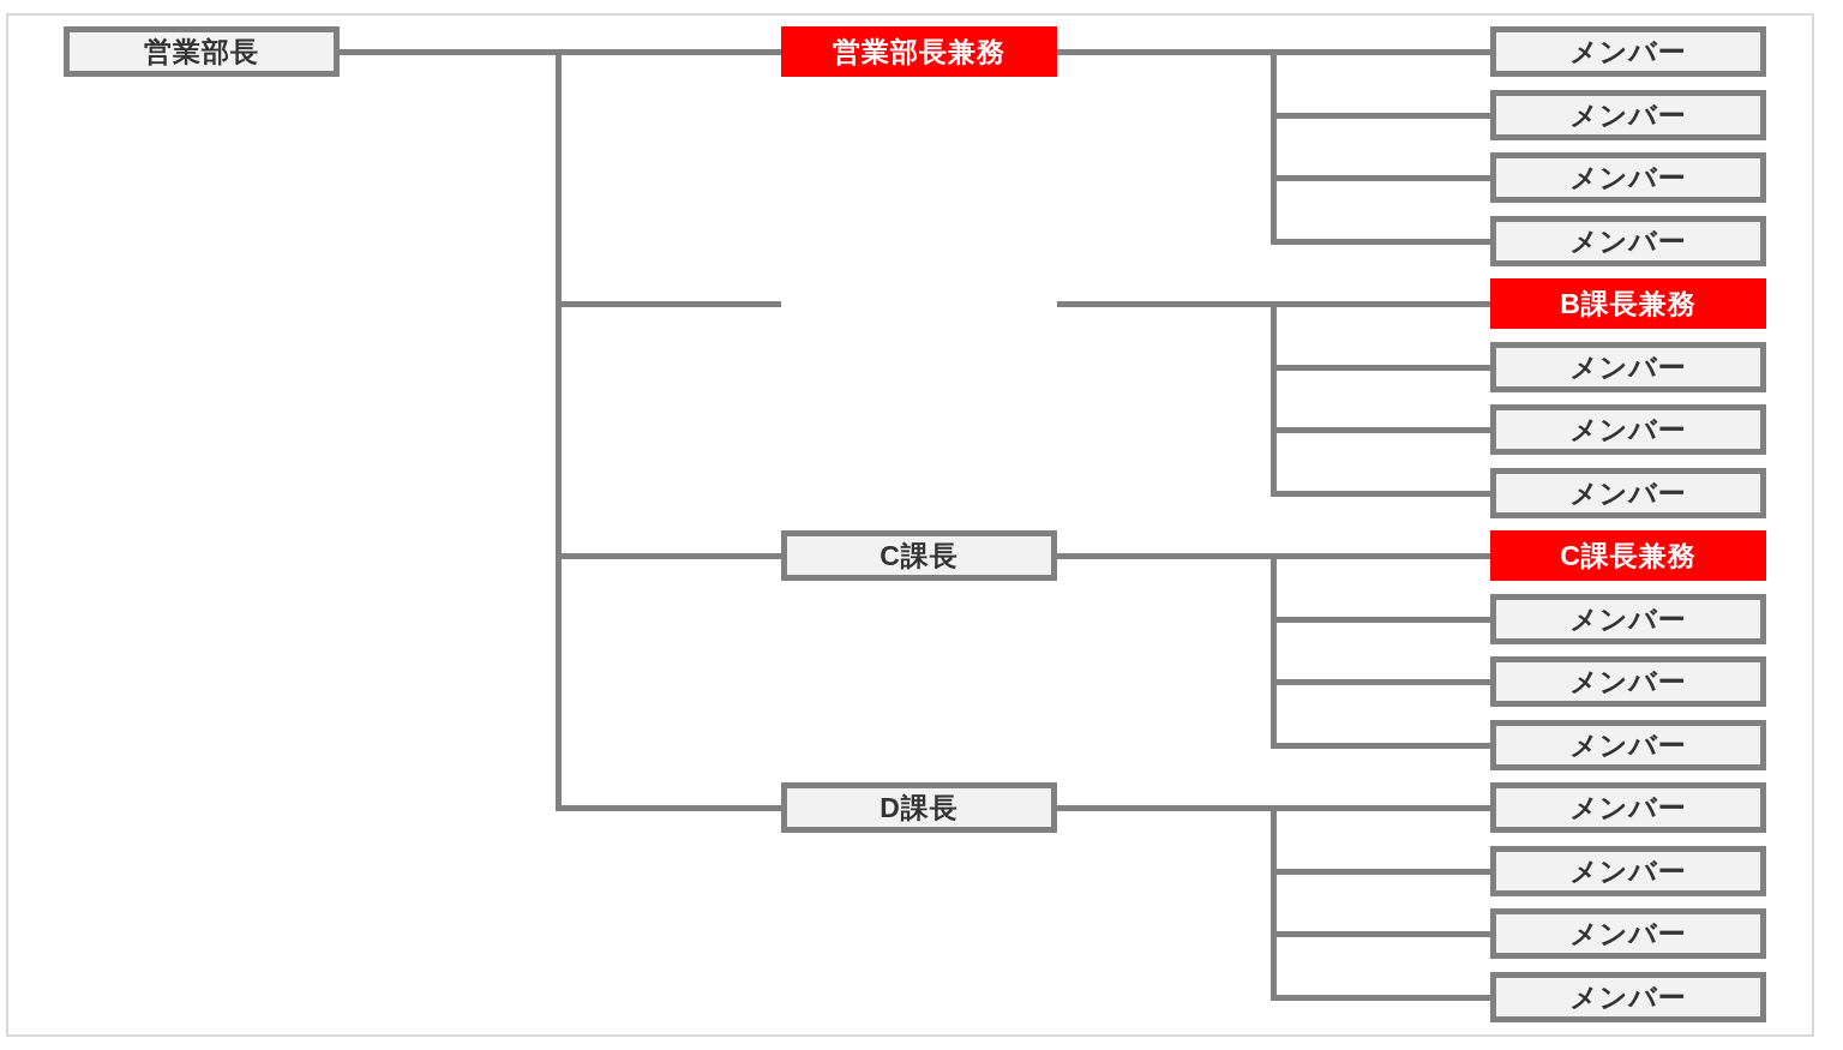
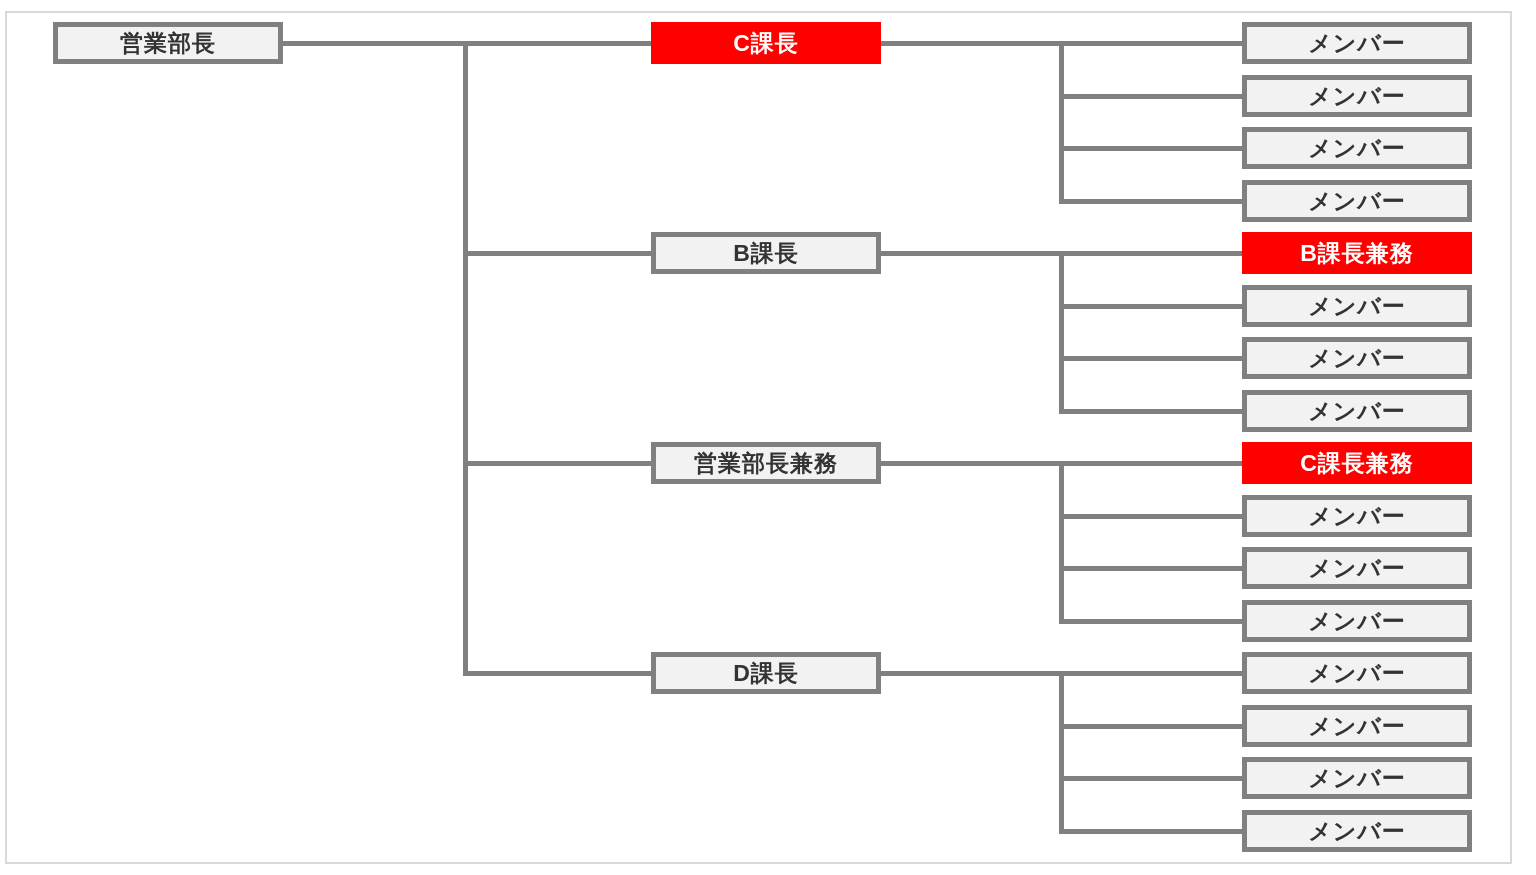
  営業部長
- 営業部長兼務
+ C課長
+ B課長
- C課長
+ 営業部長兼務
  D課長
  メンバー
  メンバー
  メンバー
  メンバー
  B課長兼務
  メンバー
  メンバー
  メンバー
  C課長兼務
  メンバー
  メンバー
  メンバー
  メンバー
  メンバー
  メンバー
  メンバー
